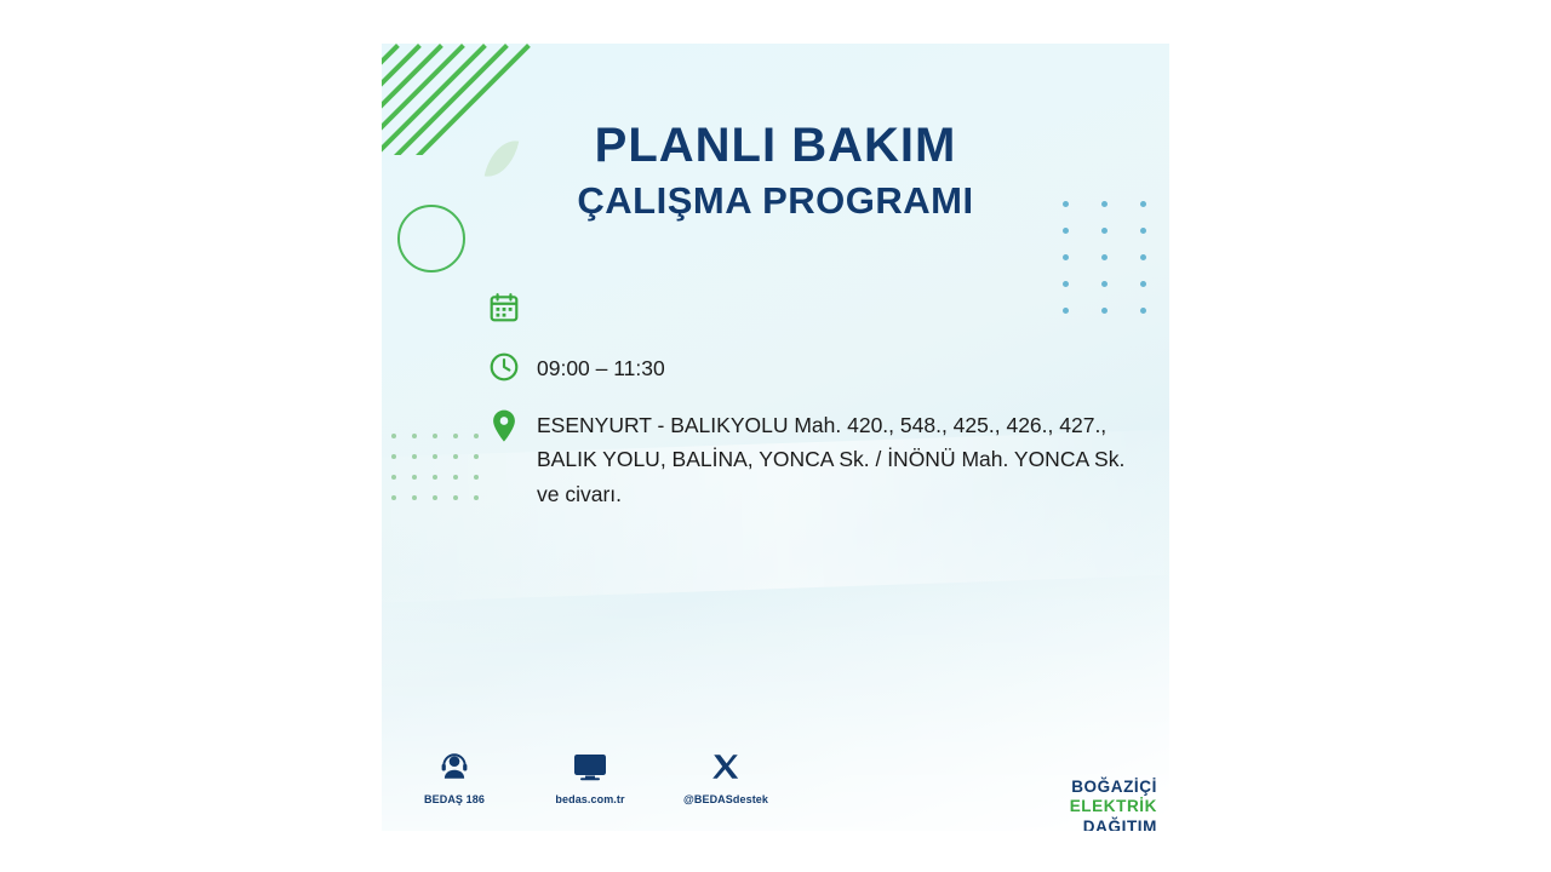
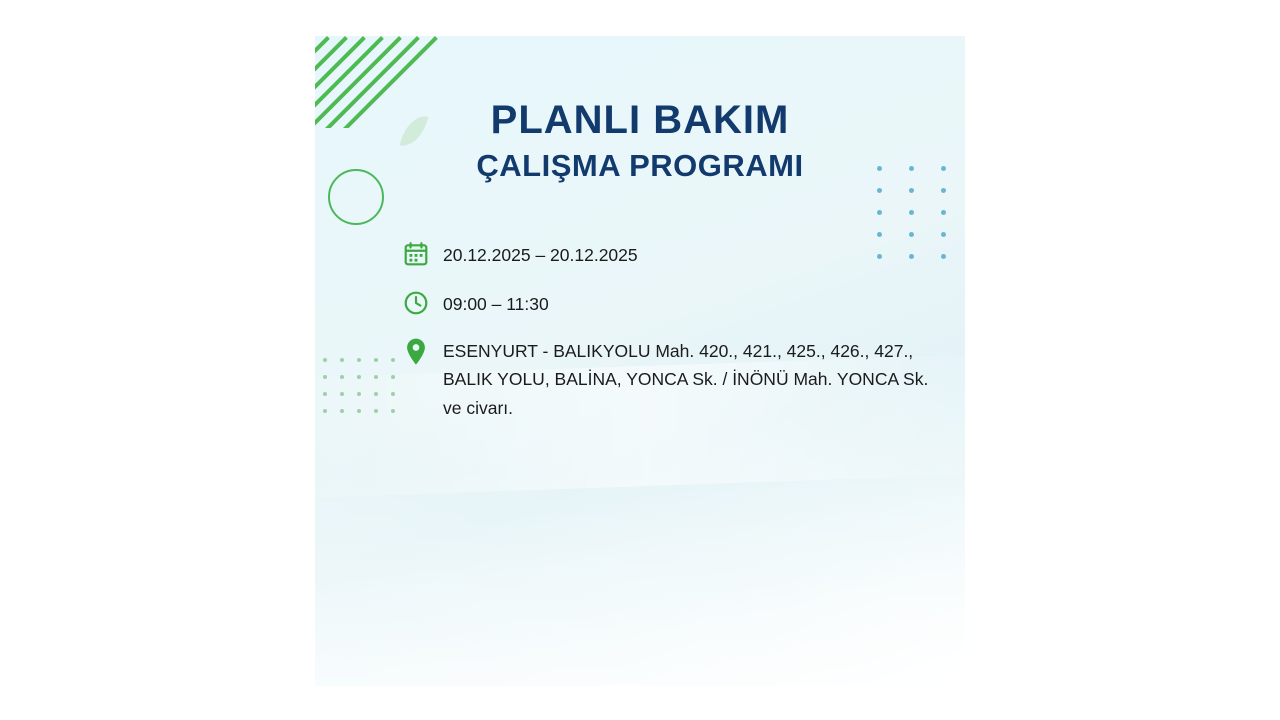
  PLANLI BAKIM
  ÇALIŞMA PROGRAMI
+ 20.12.2025 – 20.12.2025
  09:00 – 11:30
- ESENYURT - BALIKYOLU Mah. 420., 548., 425., 426., 427., BALIK YOLU, BALİNA, YONCA Sk. / İNÖNÜ Mah. YONCA Sk. ve civarı.
+ ESENYURT - BALIKYOLU Mah. 420., 421., 425., 426., 427., BALIK YOLU, BALİNA, YONCA Sk. / İNÖNÜ Mah. YONCA Sk. ve civarı.
- BEDAŞ 186
- bedas.com.tr
- @BEDASdestek
- BOĞAZİÇİ
- ELEKTRİK
- DAĞITIM
